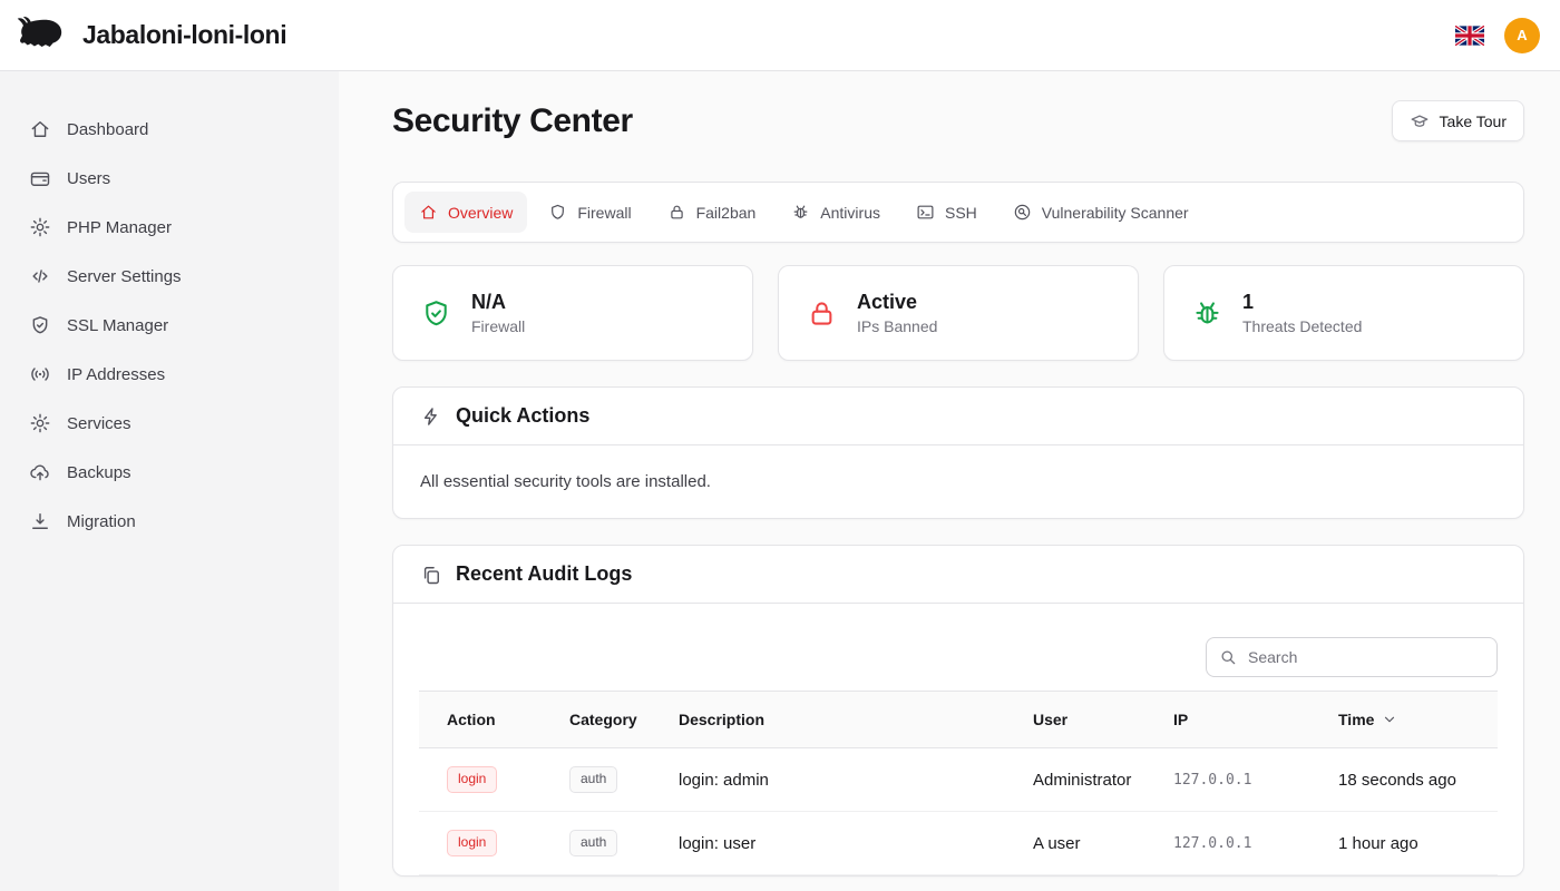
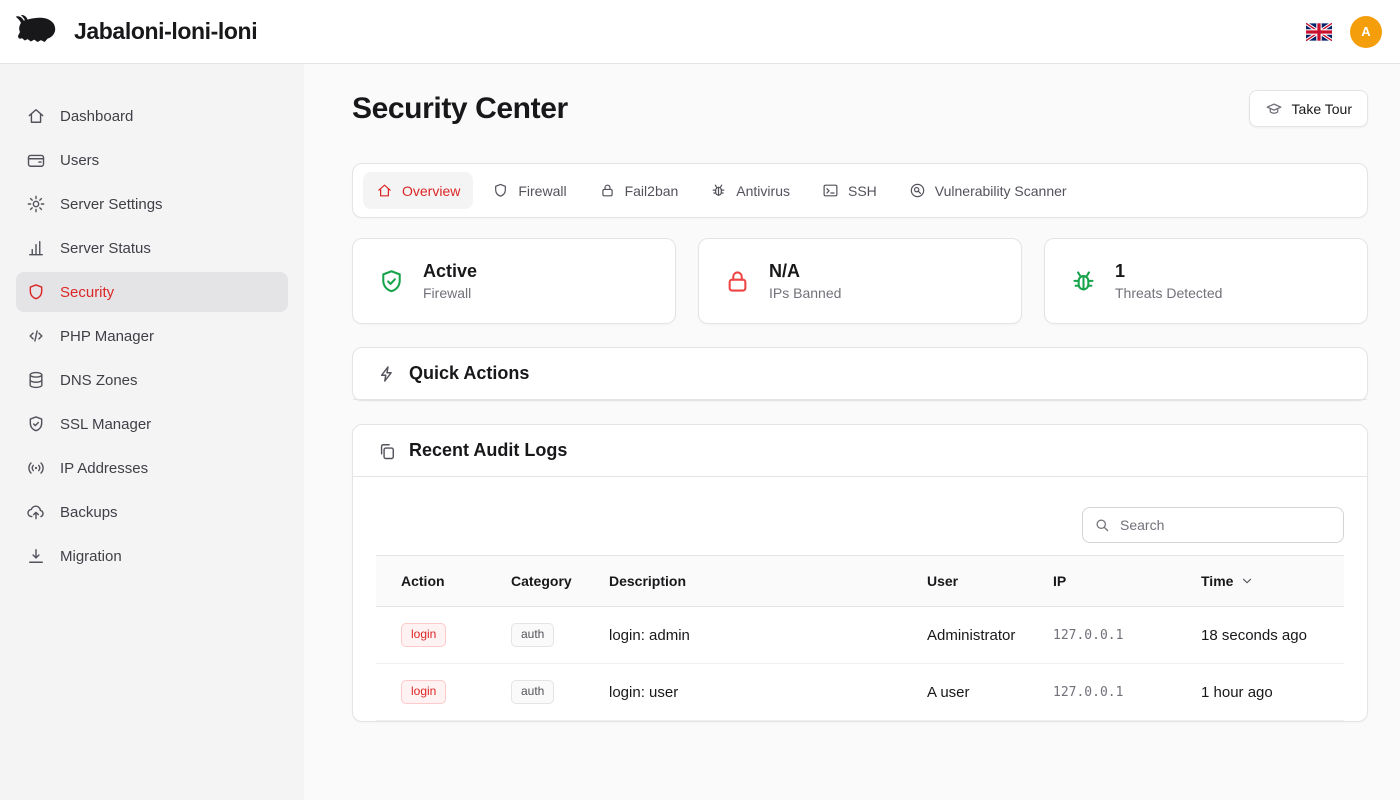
  Jabaloni-loni-loni
  A
  Dashboard
  Users
- PHP Manager
+ Server Settings
+ Server Status
+ Security
- Server Settings
+ PHP Manager
+ DNS Zones
  SSL Manager
  IP Addresses
- Services
  Backups
  Migration
  Security Center
  Take Tour
  Overview
  Firewall
  Fail2ban
  Antivirus
  SSH
  Vulnerability Scanner
- N/A
+ Active
  Firewall
- Active
+ N/A
  IPs Banned
  1
  Threats Detected
  Quick Actions
- All essential security tools are installed.
  Recent Audit Logs
  Search
  Action	Category	Description	User	IP	Time
  login	auth	login: admin	Administrator	127.0.0.1	18 seconds ago
  login	auth	login: user	A user	127.0.0.1	1 hour ago
